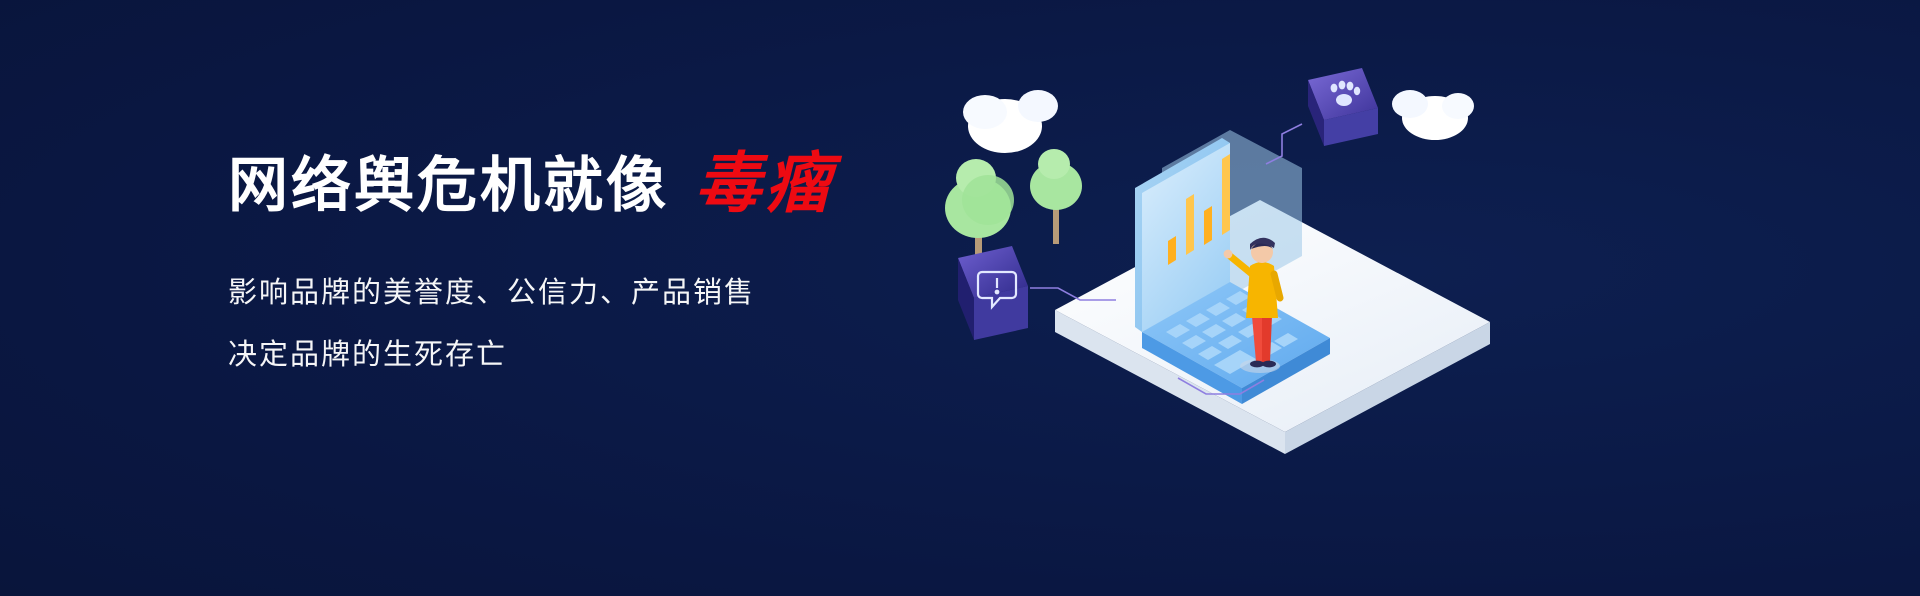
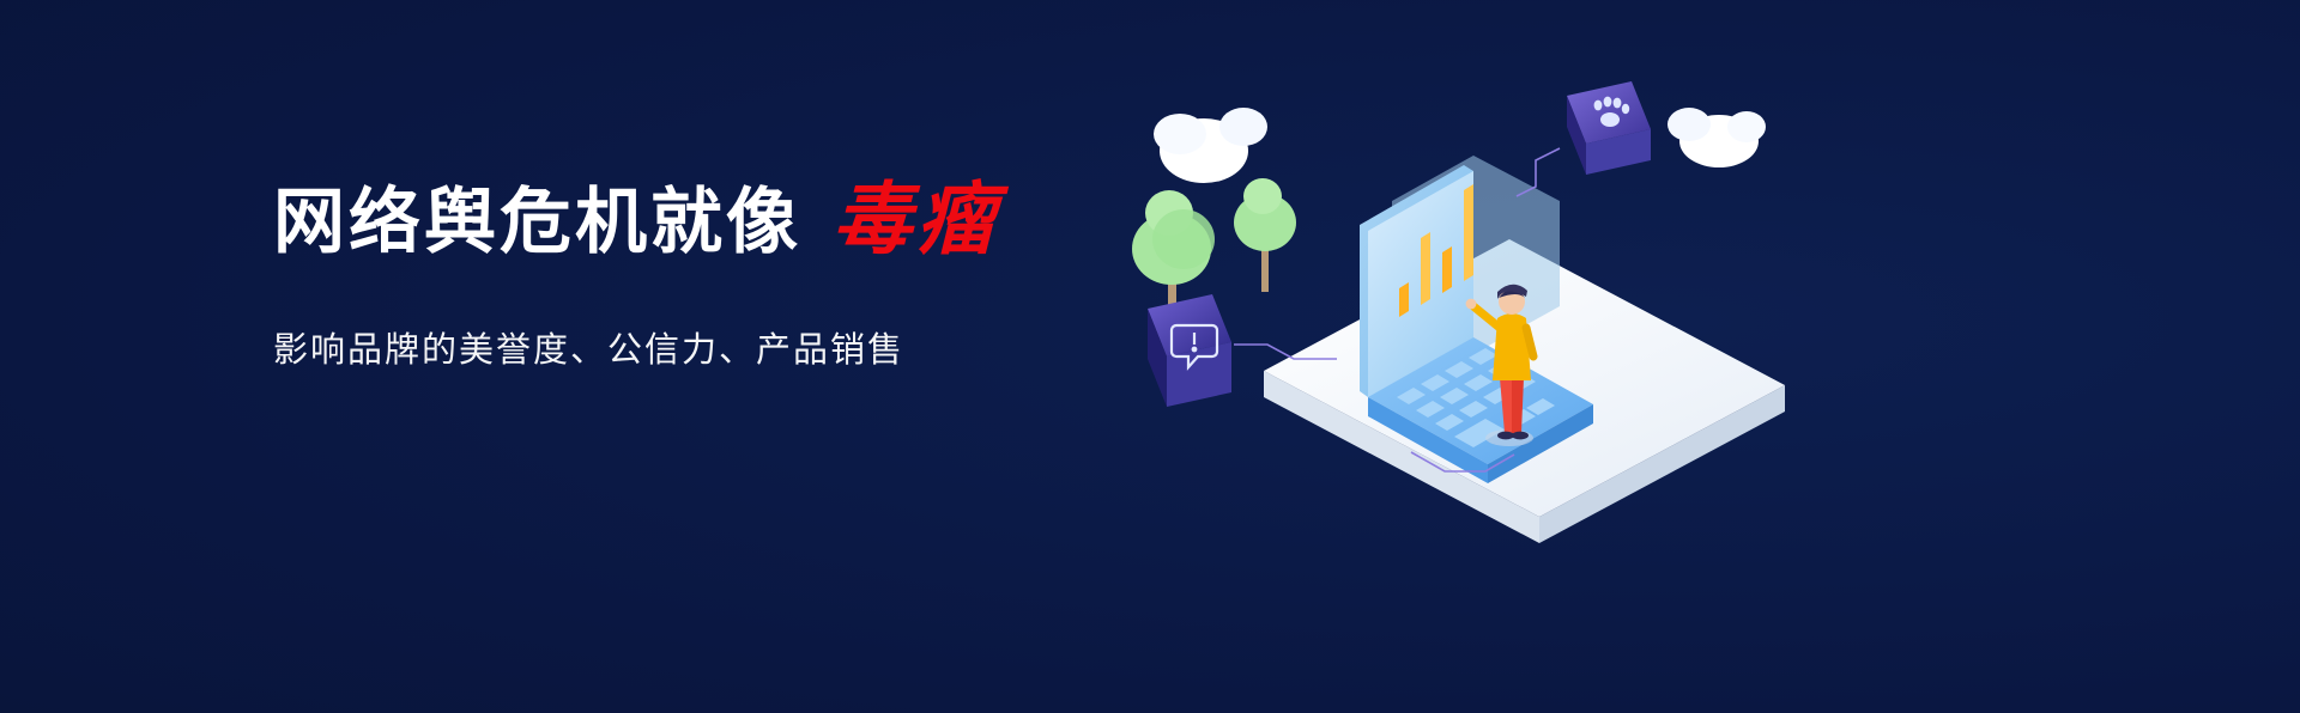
  网络舆危机就像
  毒瘤
  影响品牌的美誉度、公信力、产品销售
- 决定品牌的生死存亡
